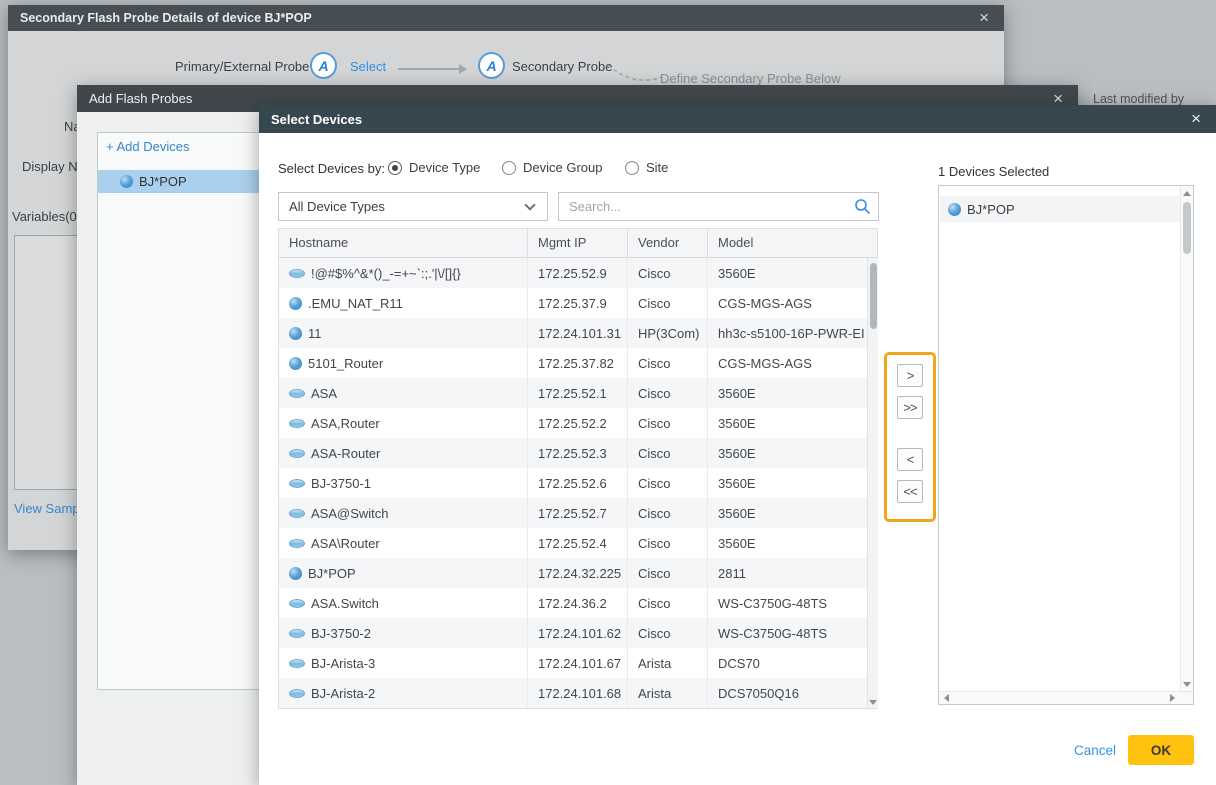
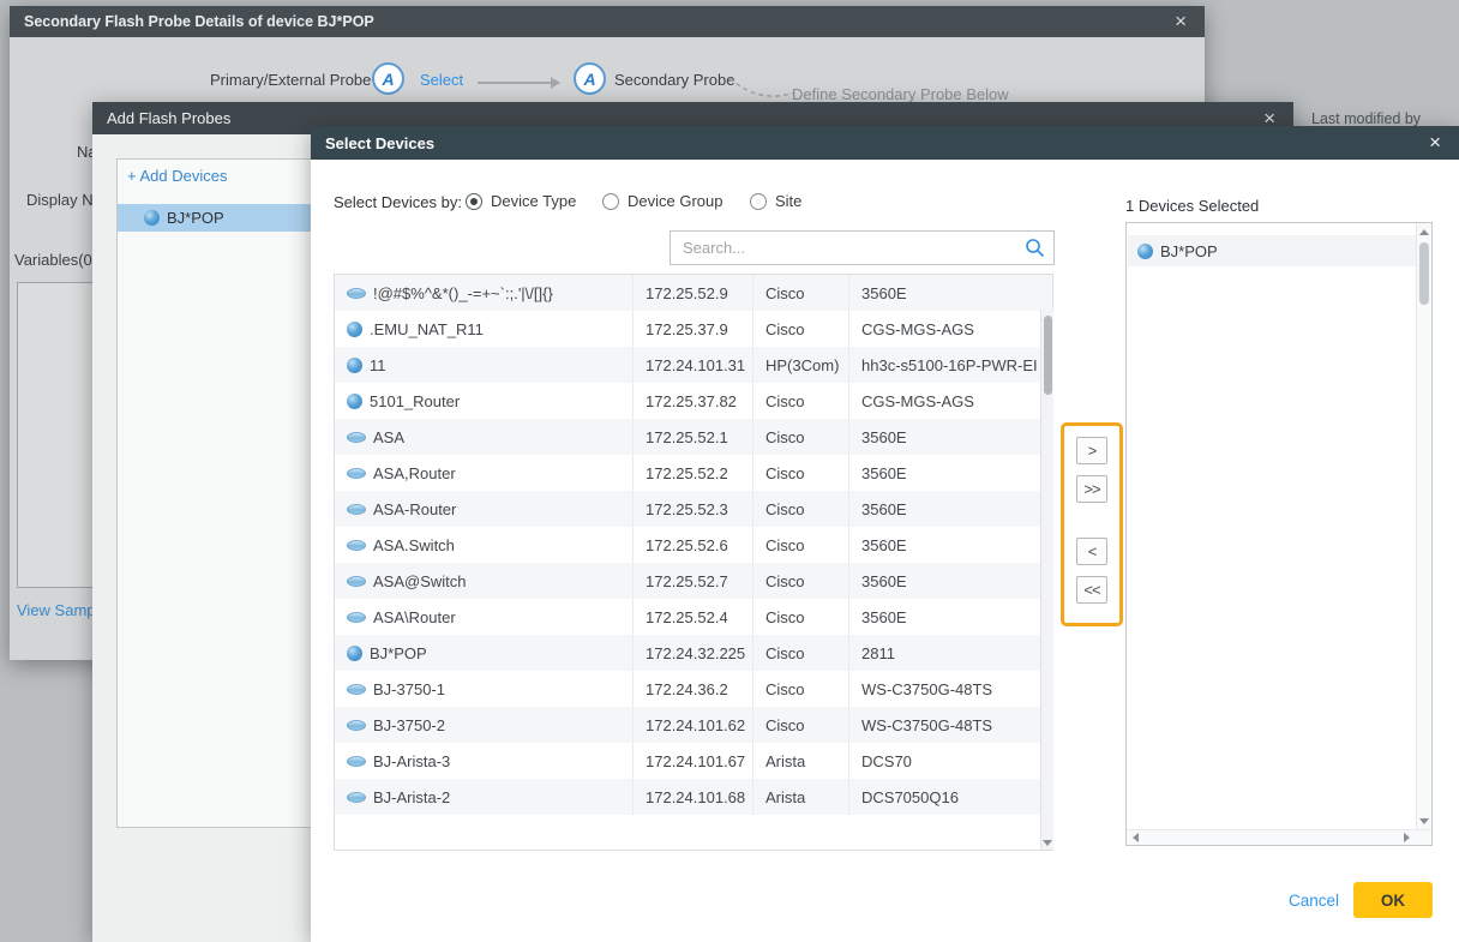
  Last modified by
  Secondary Flash Probe Details of device BJ*POP
  ×
  Primary/External Probe
  A
  Select
  A
  Secondary Prob
  Define Secondary Probe Below
  Display N
  Variables(0
  View Samp
  Add Flash Probes
  ×
  + Add Devices
  BJ*POP
  Select Devices
  ×
  Select Devices by:
  Device Type
  Device Group
  Site
- All Device Types
  Search...
- Hostname
- Mgmt IP
- Vendor
- Model
  !@#$%^&*()_-=+~`:;.'|\/[]{}
  172.25.52.9
  Cisco
  3560E
  .EMU_NAT_R11
  172.25.37.9
  Cisco
  CGS-MGS-AGS
  11
  172.24.101.31
  HP(3Com)
  hh3c-s5100-16P-PWR-EI
  5101_Router
  172.25.37.82
  Cisco
  CGS-MGS-AGS
  ASA
  172.25.52.1
  Cisco
  3560E
  ASA,Router
  172.25.52.2
  Cisco
  3560E
  ASA-Router
  172.25.52.3
  Cisco
  3560E
- BJ-3750-1
+ ASA.Switch
  172.25.52.6
  Cisco
  3560E
  ASA@Switch
  172.25.52.7
  Cisco
  3560E
  ASA\Router
  172.25.52.4
  Cisco
  3560E
  BJ*POP
  172.24.32.225
  Cisco
  2811
- ASA.Switch
+ BJ-3750-1
  172.24.36.2
  Cisco
  WS-C3750G-48TS
  BJ-3750-2
  172.24.101.62
  Cisco
  WS-C3750G-48TS
  BJ-Arista-3
  172.24.101.67
  Arista
  DCS70
  BJ-Arista-2
  172.24.101.68
  Arista
  DCS7050Q16
  >
  >>
  <
  <<
  1 Devices Selected
  BJ*POP
  Cancel
  OK
